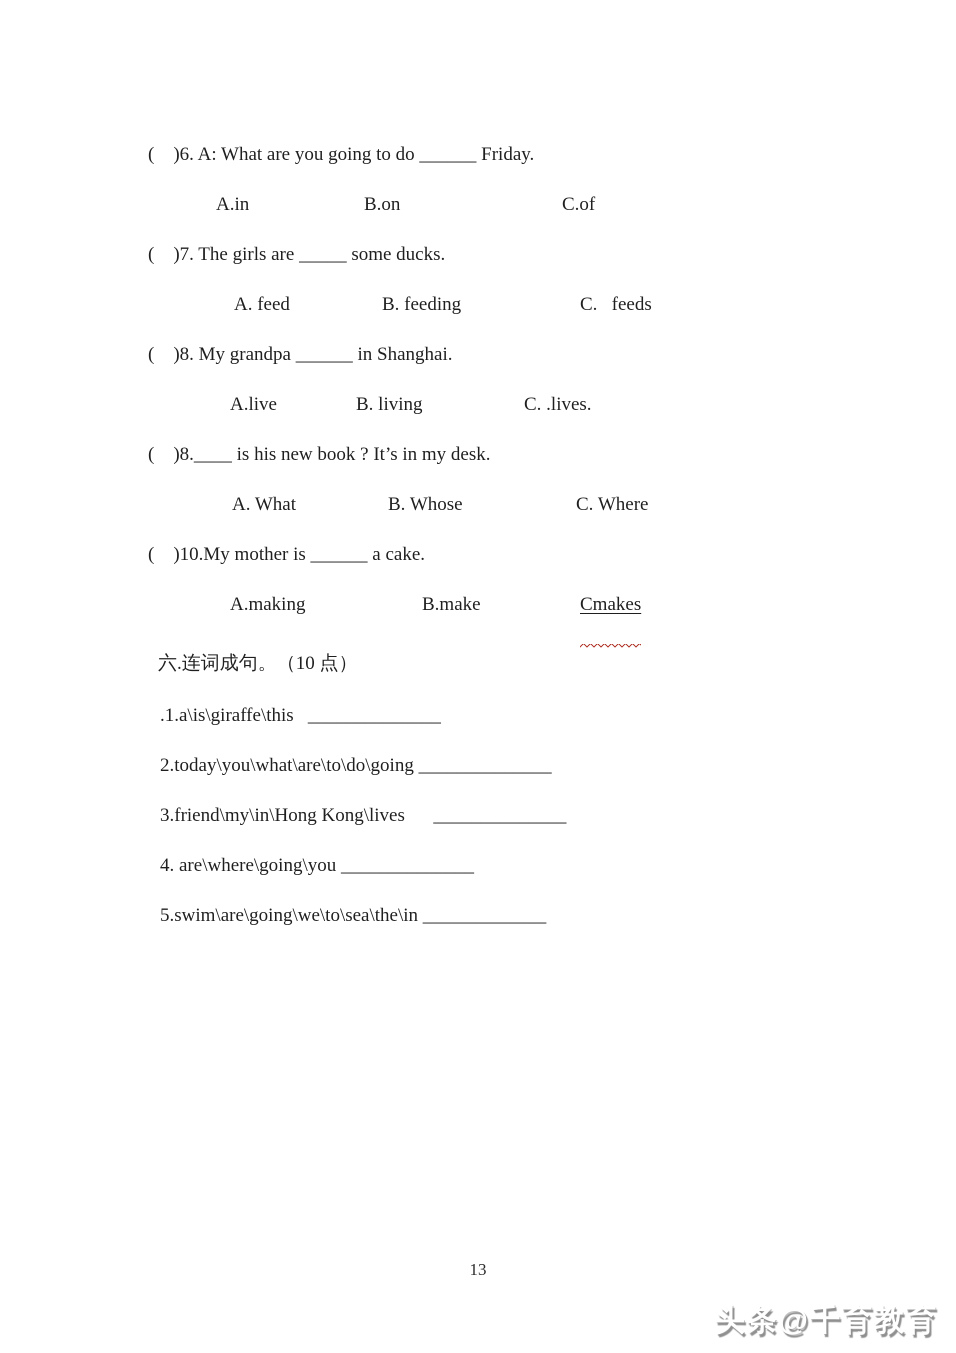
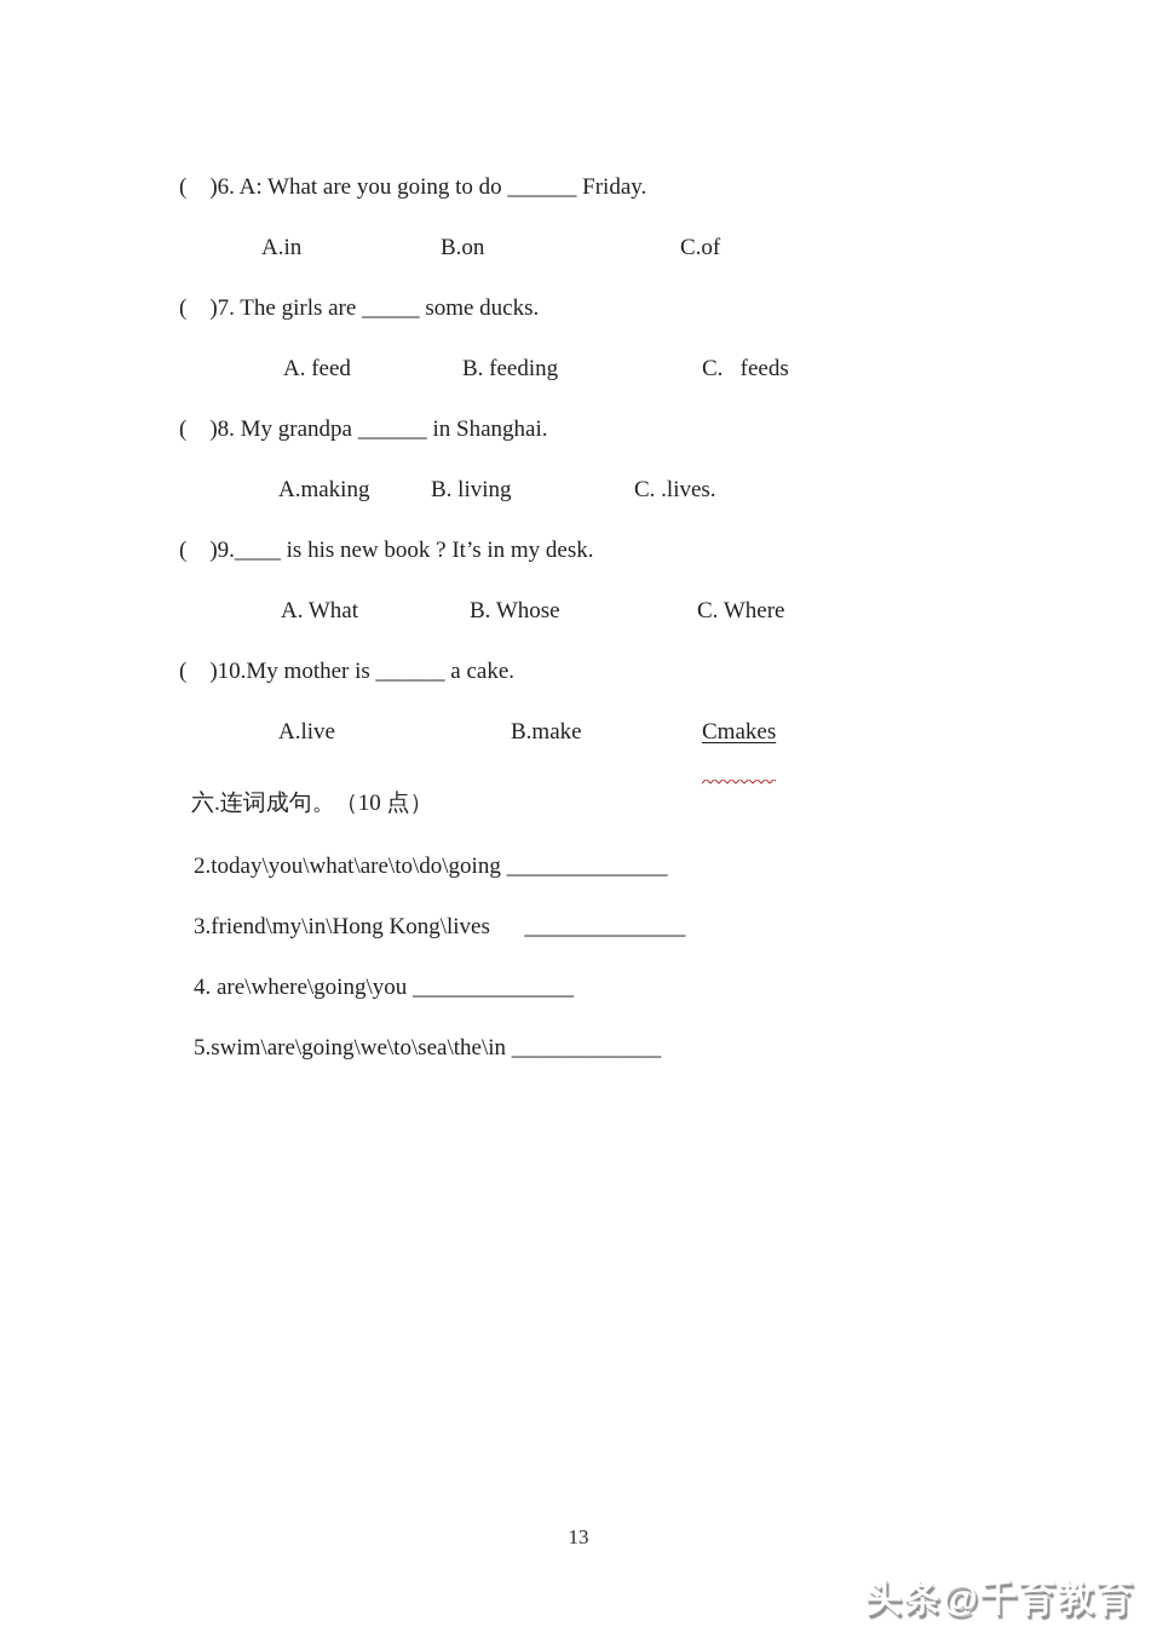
  ( )6. A: What are you going to do ______ Friday.
  A.in
  B.on
  C.of
  ( )7. The girls are _____ some ducks.
  A. feed
  B. feeding
  C. feeds
  ( )8. My grandpa ______ in Shanghai.
- A.live
+ A.making
  B. living
  C. .lives.
- ( )8.____ is his new book ? It’s in my desk.
+ ( )9.____ is his new book ? It’s in my desk.
  A. What
  B. Whose
  C. Where
  ( )10.My mother is ______ a cake.
- A.making
+ A.live
  B.make
  Cmakes
  六.连词成句。（10 点）
- .1.a\is\giraffe\this ______________
  2.today\you\what\are\to\do\going ______________
  3.friend\my\in\Hong Kong\lives ______________
  4. are\where\going\you ______________
  5.swim\are\going\we\to\sea\the\in _____________
  13
  头条@千育教育
